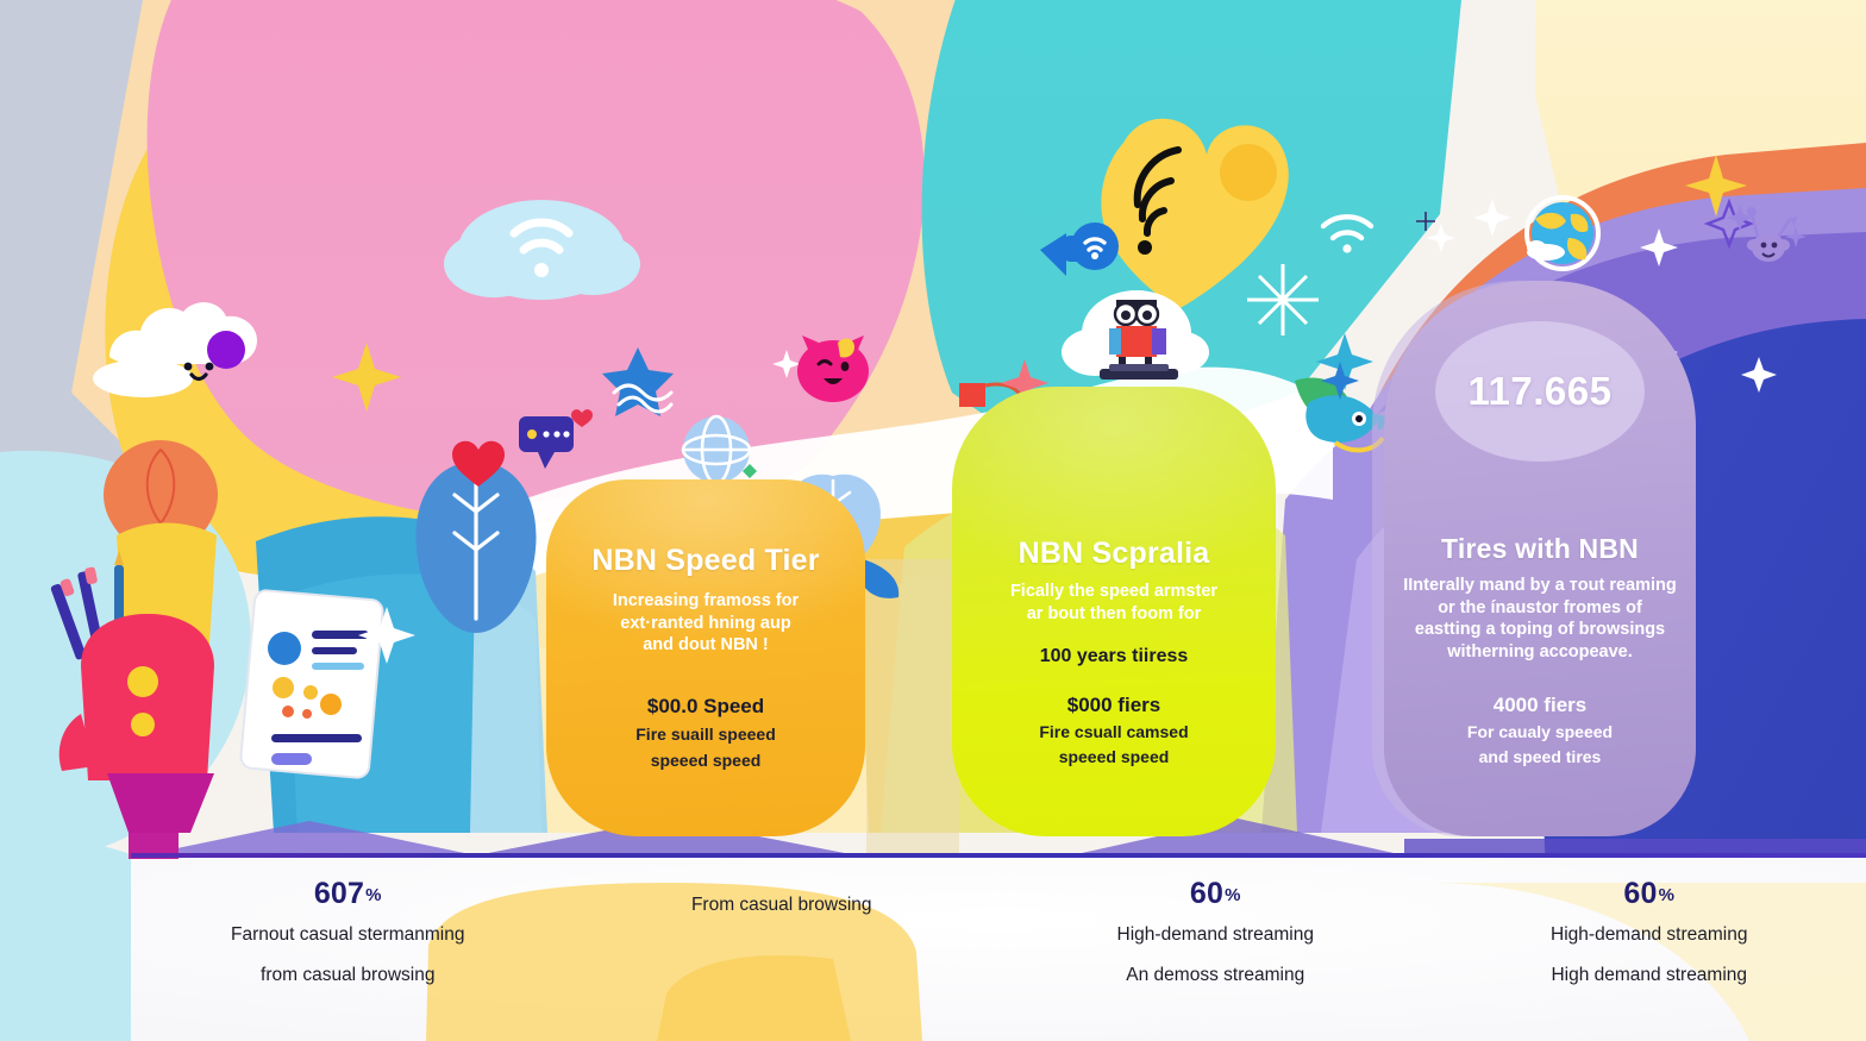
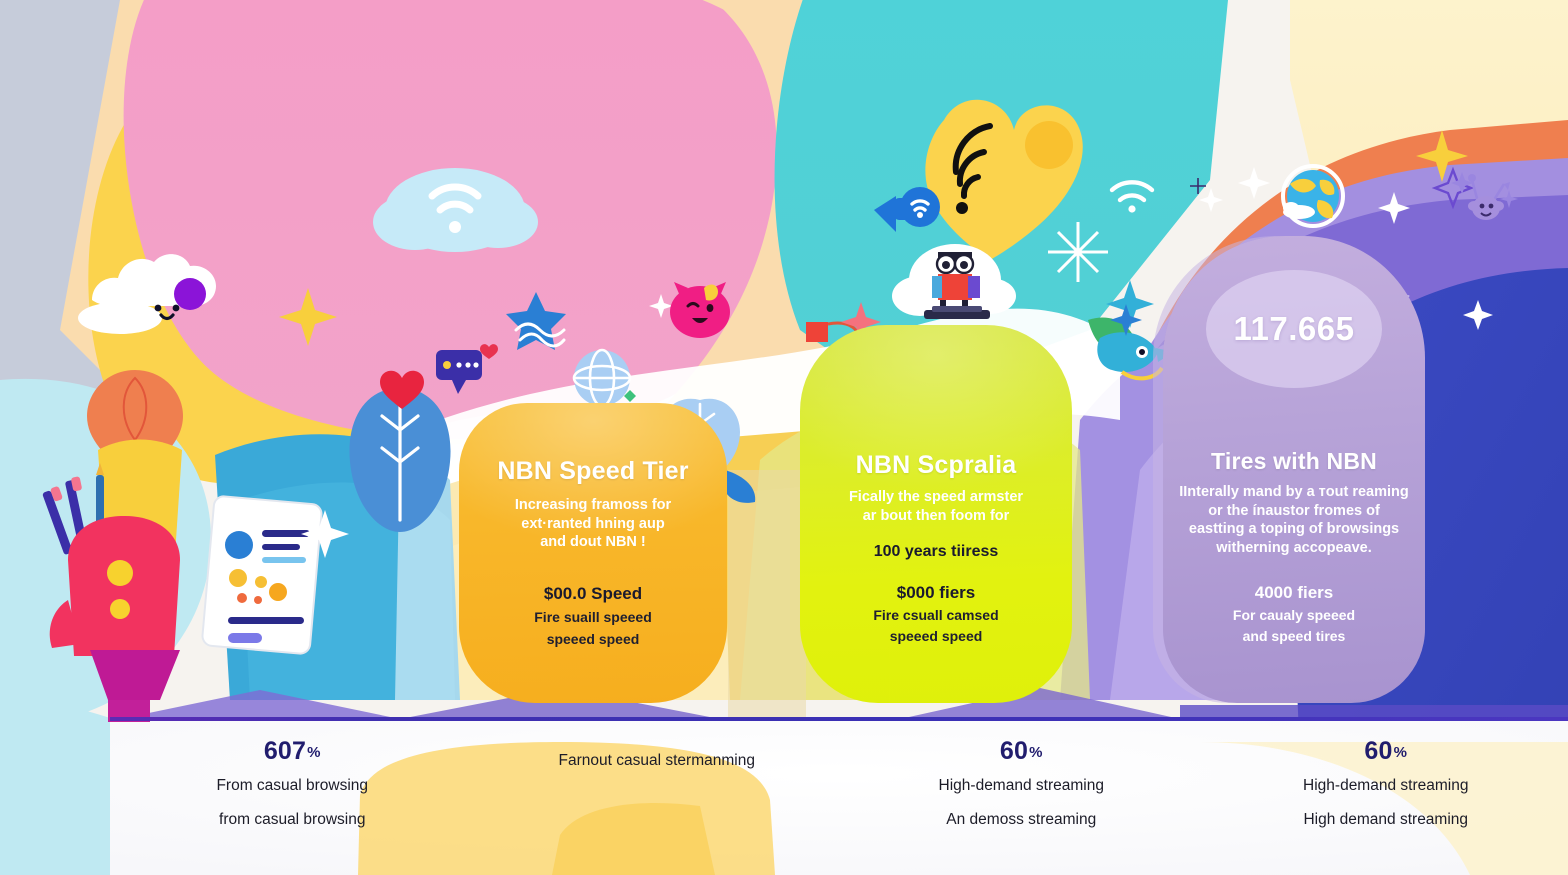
  NBN Speed Tier
  Increasing framoss for
  ext·ranted hning aup
  and dout NBN !
  $00.0 Speed
  Fire suaill speeed
  speeed speed
  NBN Scpralia
  Fically the speed armster
  ar bout then foom for
  100 years tiiress
  $000 fiers
  Fire csuall camsed
  speeed speed
  117.665
  Tires with NBN
  IInterally mand by a тout reaming
  or the ínaustor fromes of
  eastting a toping of browsings
  witherning accopeave.
  4000 fiers
  For caualy speeed
  and speed tires
  607%
- Farnout casual stermanming
+ From casual browsing
  from casual browsing
- From casual browsing
+ Farnout casual stermanming
  60%
  High-demand streaming
  An demoss streaming
  60%
  High-demand streaming
  High demand streaming
